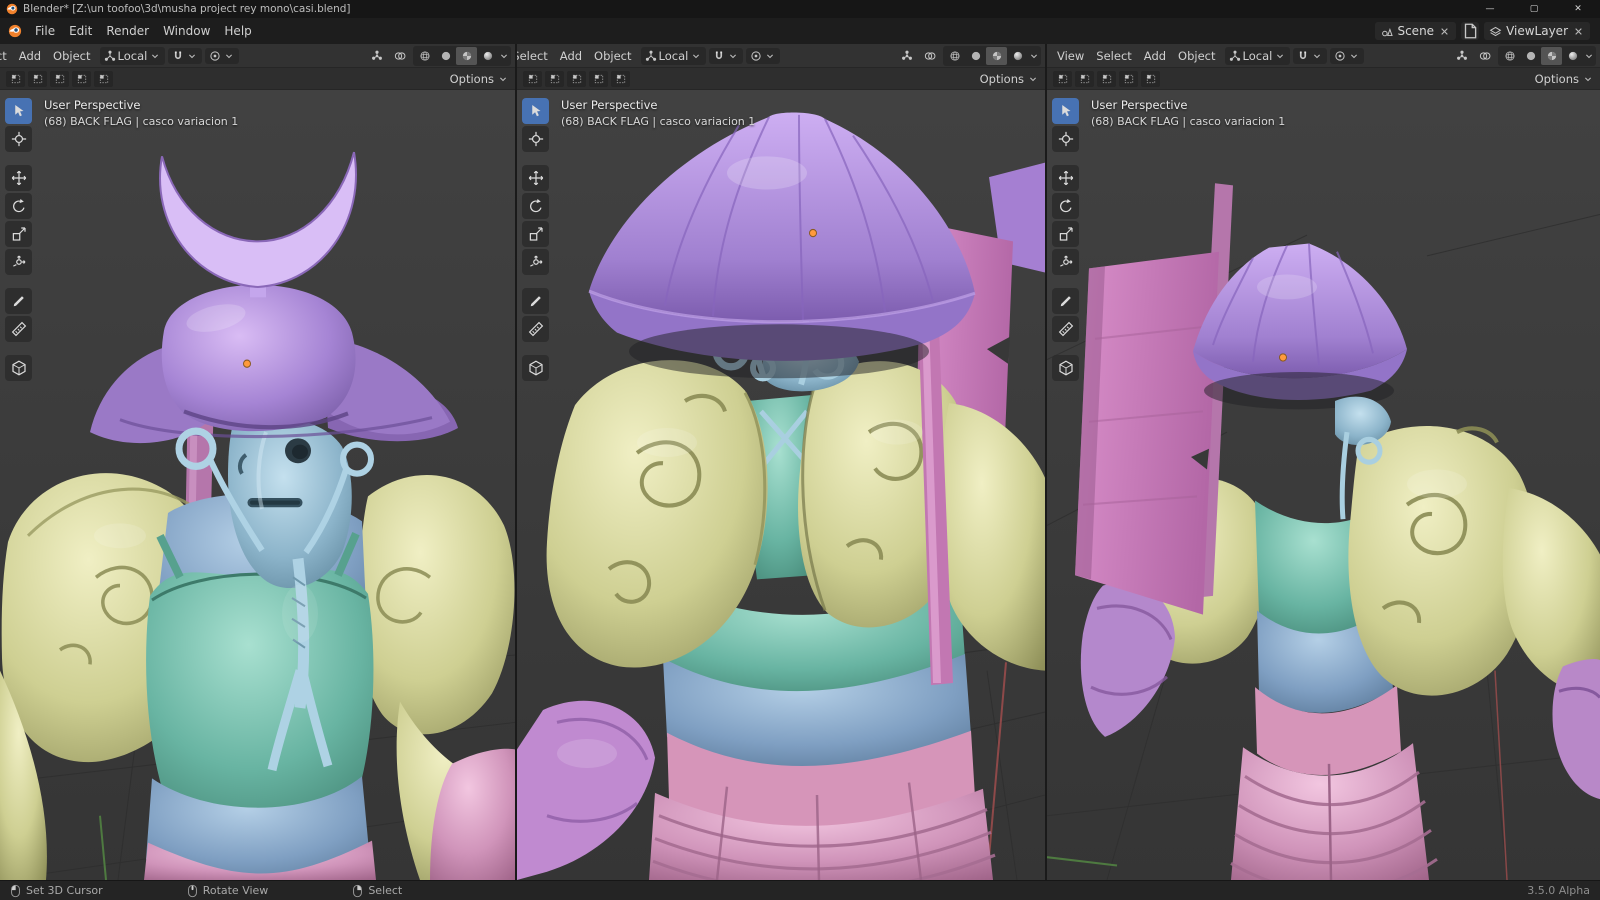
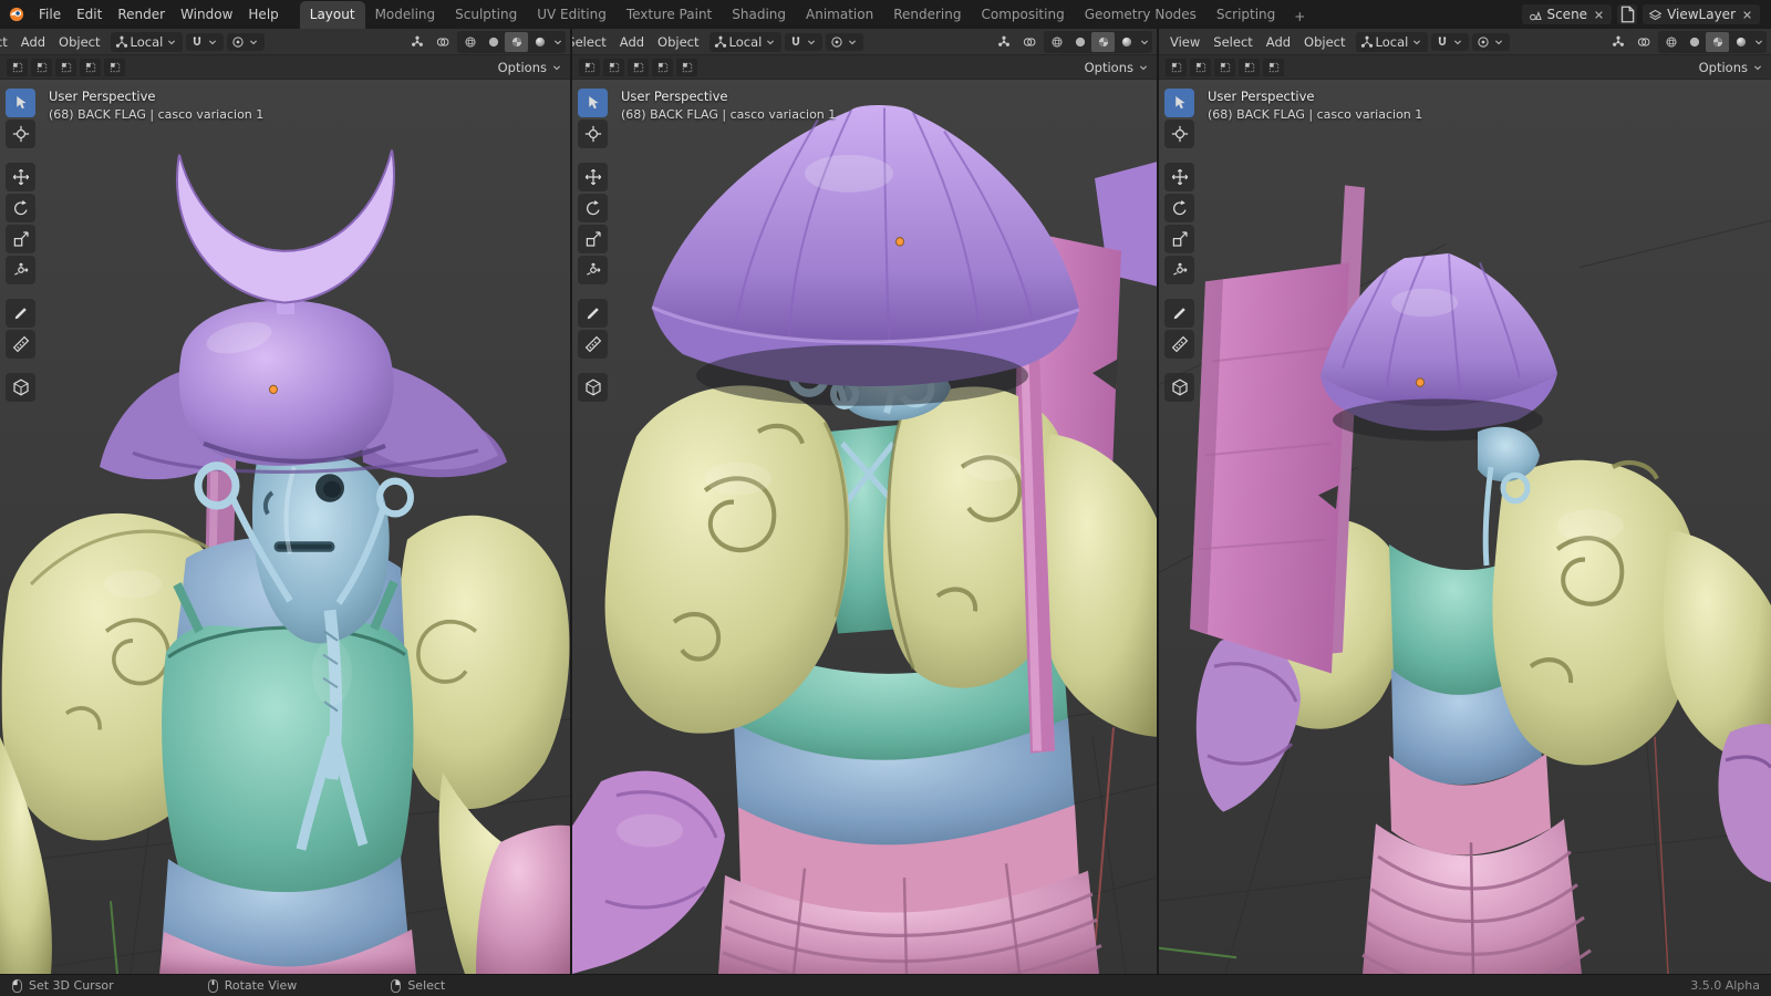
- Blender* [Z:\un toofoo\3d\musha project rey mono\casi.blend]
- —
- ▢
- ✕
  File
  Edit
  Render
  Window
  Help
+ Layout
+ Modeling
+ Sculpting
+ UV Editing
+ Texture Paint
+ Shading
+ Animation
+ Rendering
+ Compositing
+ Geometry Nodes
+ Scripting
+ +
  Scene
  ViewLayer
  Add
  Object
  Local
  Options
  User Perspective
  (68) BACK FLAG | casco variacion 1
  elect
  Add
  Object
  Local
  Options
  User Perspective
  (68) BACK FLAG | casco variacion 1
  View
  Select
  Add
  Object
  Local
  Options
  User Perspective
  (68) BACK FLAG | casco variacion 1
  Set 3D Cursor
  Rotate View
  Select
  3.5.0 Alpha
